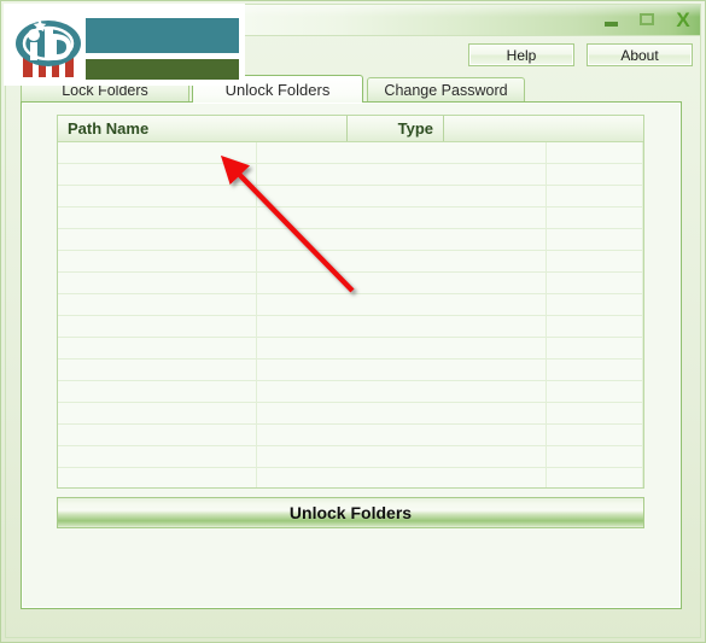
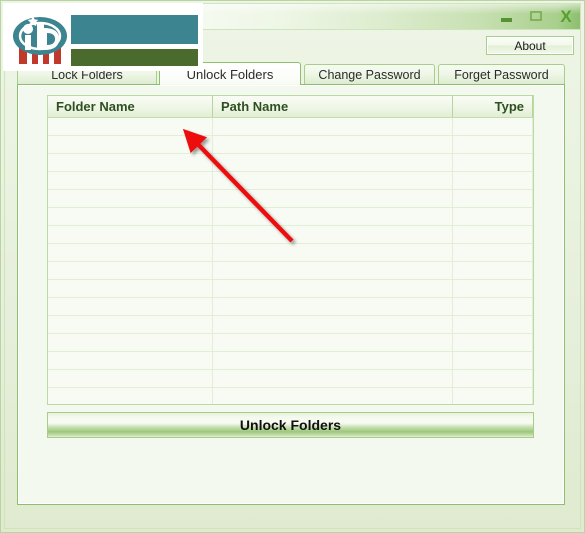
  X
- Help
  About
  Lock Folders
  Unlock Folders
  Change Password
+ Forget Password
+ Folder Name
  Path Name
  Type
  Unlock Folders
